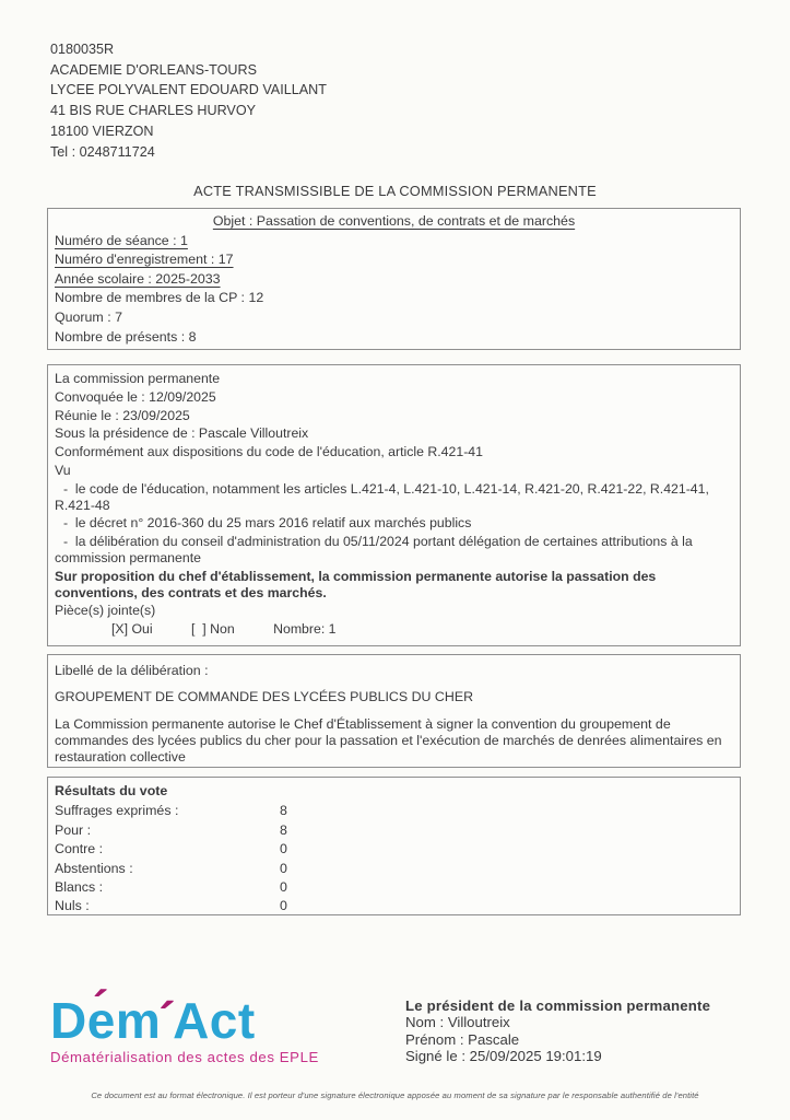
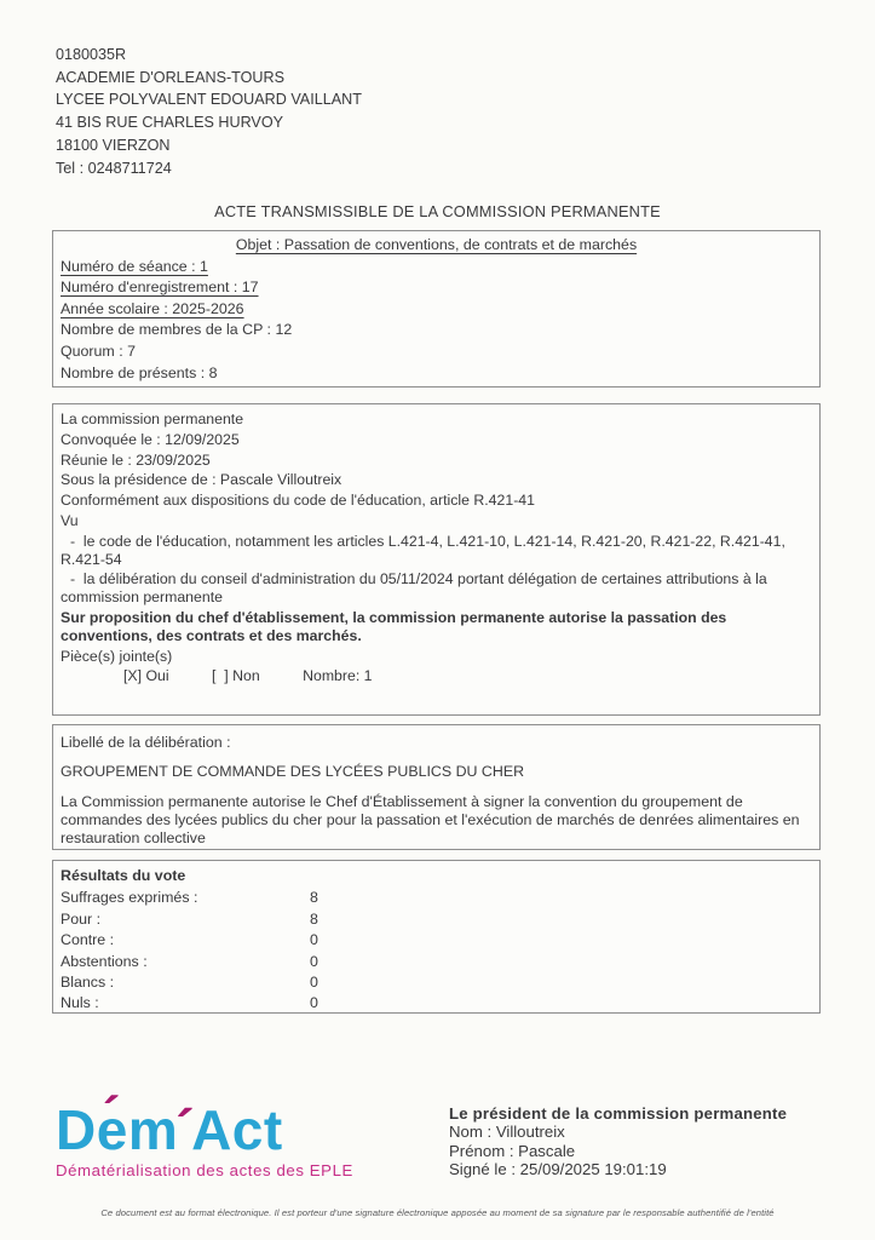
  0180035R
  ACADEMIE D'ORLEANS-TOURS
  LYCEE POLYVALENT EDOUARD VAILLANT
  41 BIS RUE CHARLES HURVOY
  18100 VIERZON
  Tel : 0248711724
  ACTE TRANSMISSIBLE DE LA COMMISSION PERMANENTE
  Objet : Passation de conventions, de contrats et de marchés
  Numéro de séance : 1
  Numéro d'enregistrement : 17
- Année scolaire : 2025-2033
+ Année scolaire : 2025-2026
  Nombre de membres de la CP : 12
  Quorum : 7
  Nombre de présents : 8
  La commission permanente
  Convoquée le : 12/09/2025
  Réunie le : 23/09/2025
  Sous la présidence de : Pascale Villoutreix
  Conformément aux dispositions du code de l'éducation, article R.421-41
  Vu
- - le code de l'éducation, notamment les articles L.421-4, L.421-10, L.421-14, R.421-20, R.421-22, R.421-41, R.421-48
+ - le code de l'éducation, notamment les articles L.421-4, L.421-10, L.421-14, R.421-20, R.421-22, R.421-41, R.421-54
- - le décret n° 2016-360 du 25 mars 2016 relatif aux marchés publics
  - la délibération du conseil d'administration du 05/11/2024 portant délégation de certaines attributions à la commission permanente
  Sur proposition du chef d'établissement, la commission permanente autorise la passation des conventions, des contrats et des marchés.
  Pièce(s) jointe(s)
  [X] Oui [ ] Non Nombre: 1
  Libellé de la délibération :
  GROUPEMENT DE COMMANDE DES LYCÉES PUBLICS DU CHER
  La Commission permanente autorise le Chef d'Établissement à signer la convention du groupement de commandes des lycées publics du cher pour la passation et l'exécution de marchés de denrées alimentaires en restauration collective
  Résultats du vote
  Suffrages exprimés :
  8
  Pour :
  8
  Contre :
  0
  Abstentions :
  0
  Blancs :
  0
  Nuls :
  0
  De
  ´
  m´Act
  Dématérialisation des actes des EPLE
  Le président de la commission permanente
  Nom : Villoutreix
  Prénom : Pascale
  Signé le : 25/09/2025 19:01:19
  Ce document est au format électronique. Il est porteur d'une signature électronique apposée au moment de sa signature par le responsable authentifié de l'entité
